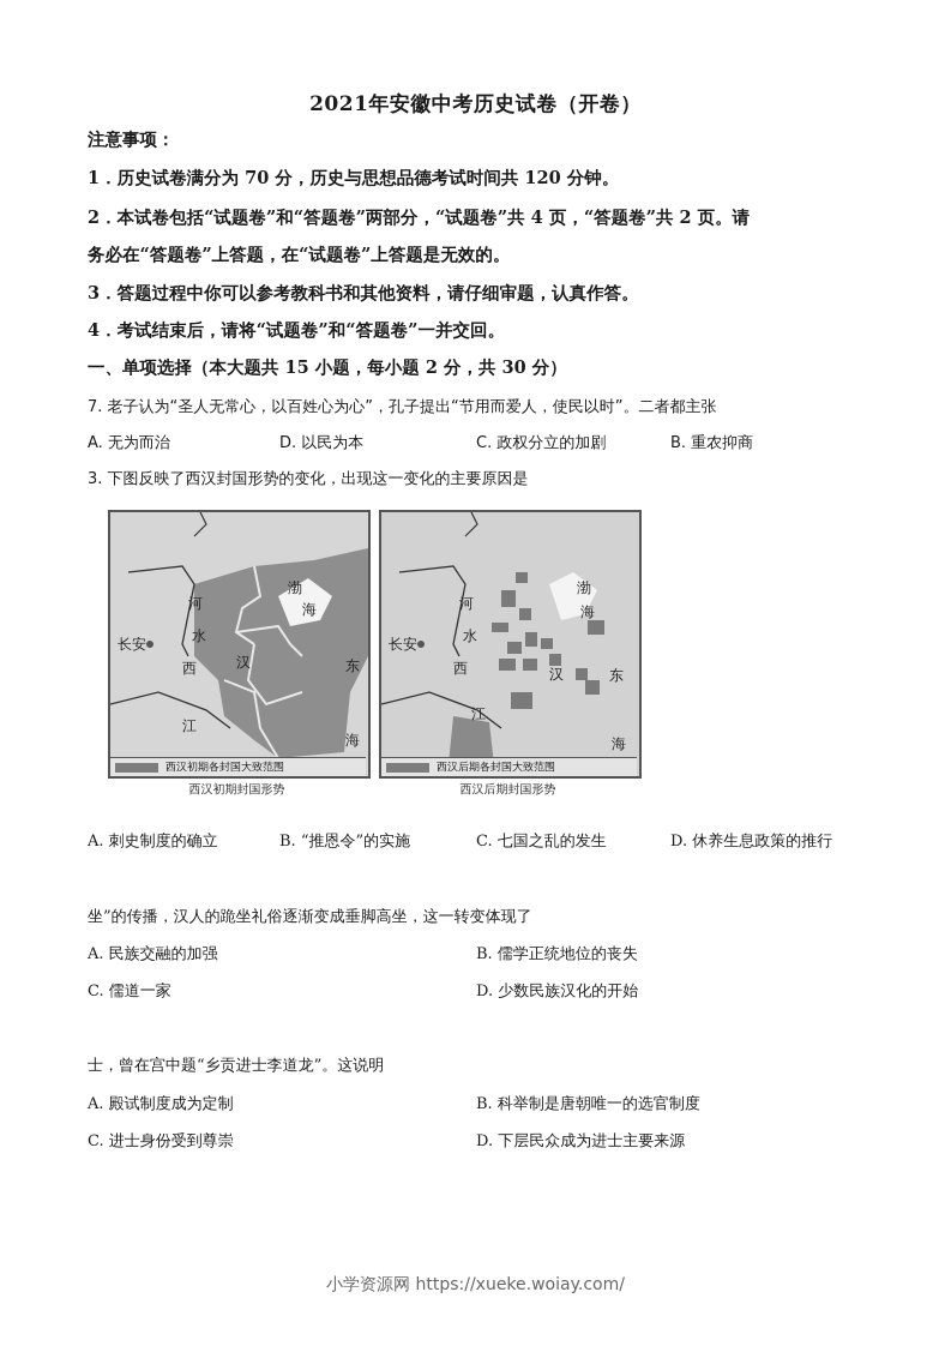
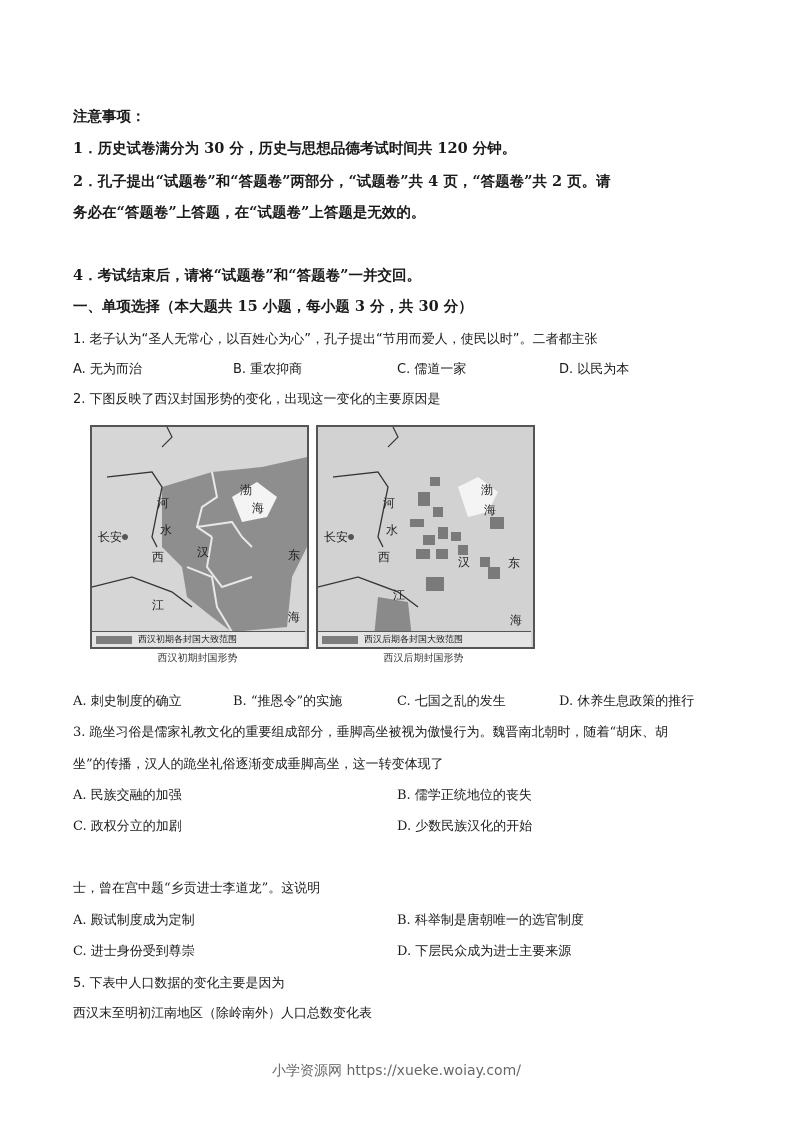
- 2021年安徽中考历史试卷（开卷）
  注意事项：
- 1．历史试卷满分为 70 分，历史与思想品德考试时间共 120 分钟。
+ 1．历史试卷满分为 30 分，历史与思想品德考试时间共 120 分钟。
- 2．本试卷包括“试题卷”和“答题卷”两部分，“试题卷”共 4 页，“答题卷”共 2 页。请
+ 2．孔子提出“试题卷”和“答题卷”两部分，“试题卷”共 4 页，“答题卷”共 2 页。请
  务必在“答题卷”上答题，在“试题卷”上答题是无效的。
- 3．答题过程中你可以参考教科书和其他资料，请仔细审题，认真作答。
  4．考试结束后，请将“试题卷”和“答题卷”一并交回。
- 一、单项选择（本大题共 15 小题，每小题 2 分，共 30 分）
+ 一、单项选择（本大题共 15 小题，每小题 3 分，共 30 分）
- 7. 老子认为“圣人无常心，以百姓心为心”，孔子提出“节用而爱人，使民以时”。二者都主张
+ 1. 老子认为“圣人无常心，以百姓心为心”，孔子提出“节用而爱人，使民以时”。二者都主张
  A. 无为而治
- D. 以民为本
+ B. 重农抑商
- C. 政权分立的加剧
+ C. 儒道一家
- B. 重农抑商
+ D. 以民为本
- 3. 下图反映了西汉封国形势的变化，出现这一变化的主要原因是
+ 2. 下图反映了西汉封国形势的变化，出现这一变化的主要原因是
  长安
  西
  汉
  河
  水
  江
  渤
  海
  东
  海
  西汉初期各封国大致范围
  西汉初期封国形势
  长安
  西
  汉
  河
  水
  江
  渤
  海
  东
  海
  西汉后期各封国大致范围
  西汉后期封国形势
  A. 刺史制度的确立
  B. “推恩令”的实施
  C. 七国之乱的发生
  D. 休养生息政策的推行
+ 3. 跪坐习俗是儒家礼教文化的重要组成部分，垂脚高坐被视为傲慢行为。魏晋南北朝时，随着“胡床、胡
  坐”的传播，汉人的跪坐礼俗逐渐变成垂脚高坐，这一转变体现了
  A. 民族交融的加强
  B. 儒学正统地位的丧失
- C. 儒道一家
+ C. 政权分立的加剧
  D. 少数民族汉化的开始
  士，曾在宫中题“乡贡进士李道龙”。这说明
  A. 殿试制度成为定制
  B. 科举制是唐朝唯一的选官制度
  C. 进士身份受到尊崇
  D. 下层民众成为进士主要来源
+ 5. 下表中人口数据的变化主要是因为
+ 西汉末至明初江南地区（除岭南外）人口总数变化表
  小学资源网 https://xueke.woiay.com/
